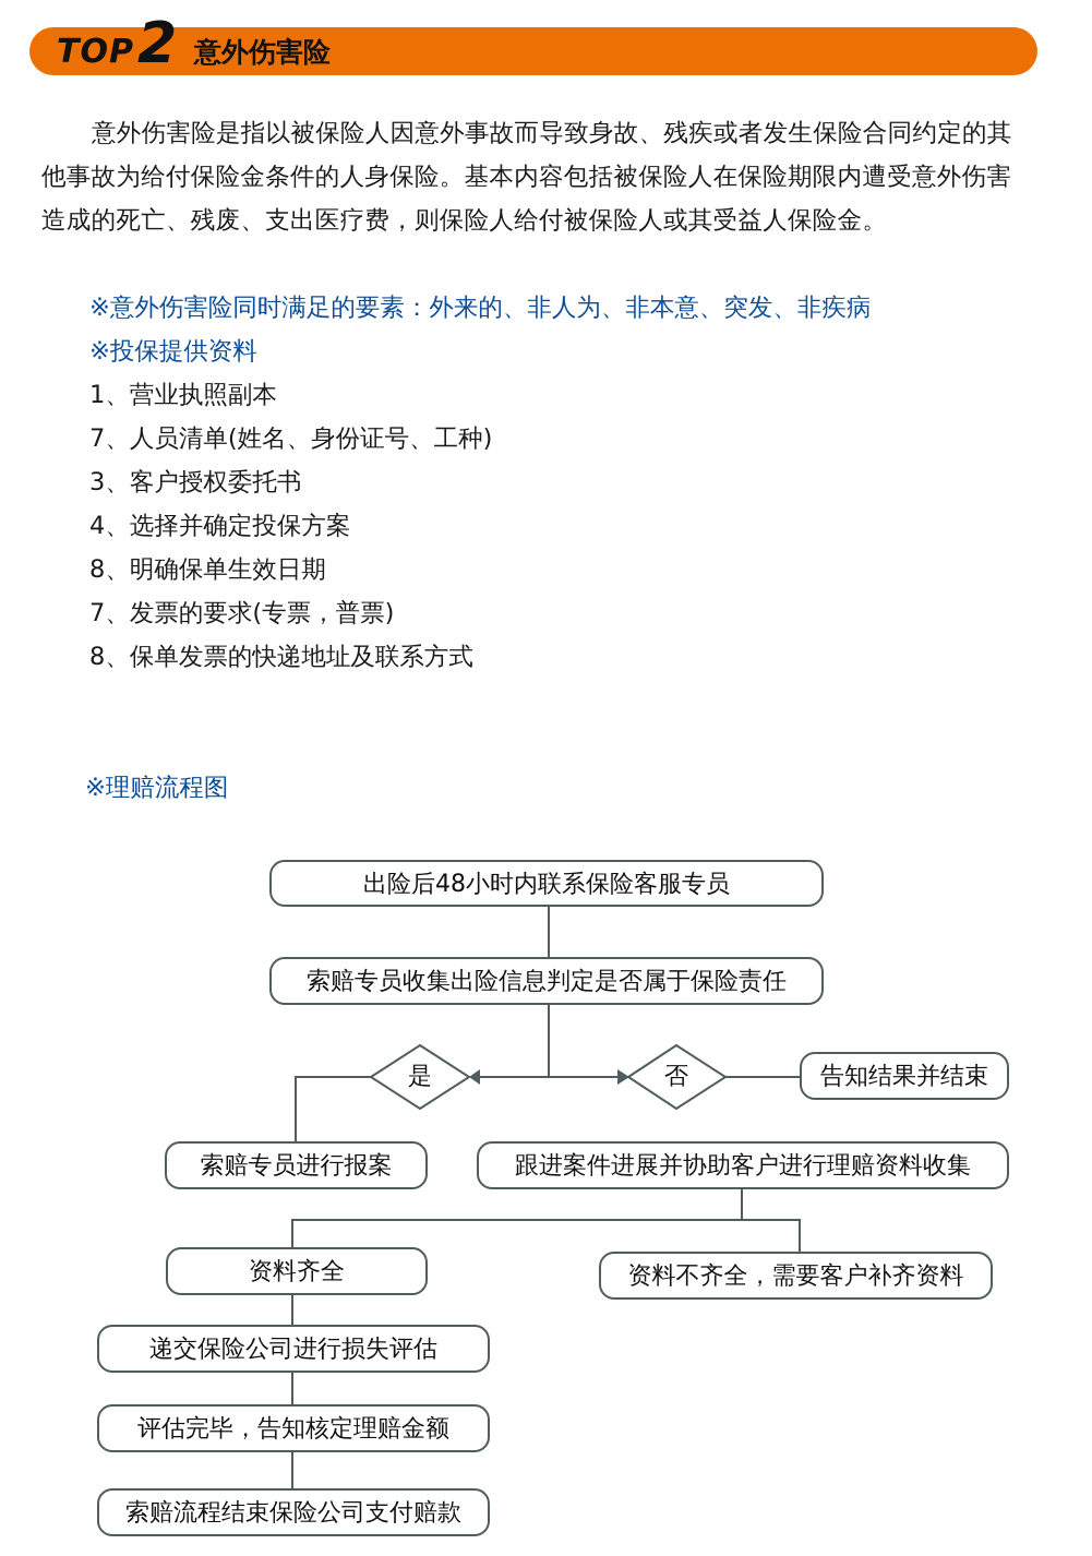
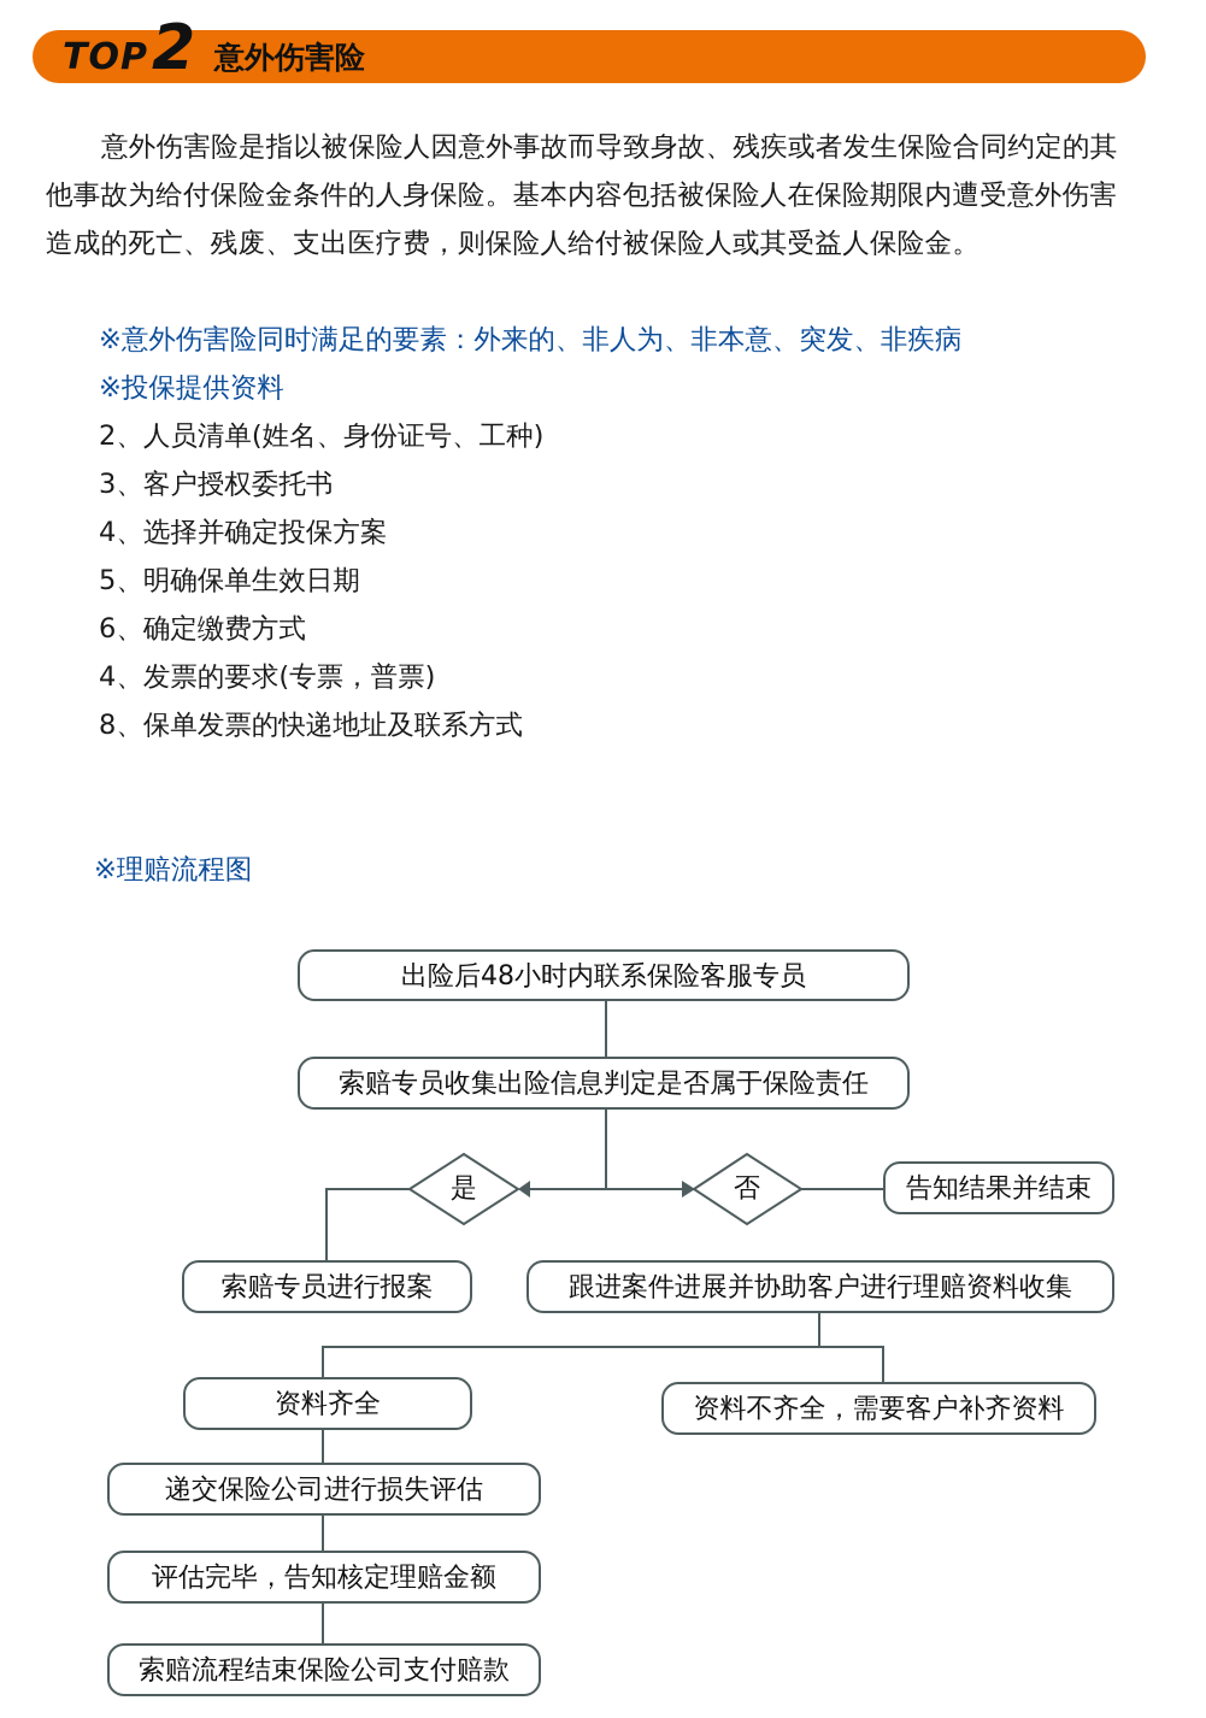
  TOP
  2
  意外伤害险
  意外伤害险是指以被保险人因意外事故而导致身故、残疾或者发生保险合同约定的其他事故为给付保险金条件的人身保险。基本内容包括被保险人在保险期限内遭受意外伤害造成的死亡、残废、支出医疗费，则保险人给付被保险人或其受益人保险金。
  ※意外伤害险同时满足的要素：外来的、非人为、非本意、突发、非疾病
  ※投保提供资料
- 1、营业执照副本
- 7、人员清单(姓名、身份证号、工种)
+ 2、人员清单(姓名、身份证号、工种)
  3、客户授权委托书
  4、选择并确定投保方案
- 8、明确保单生效日期
+ 5、明确保单生效日期
+ 6、确定缴费方式
- 7、发票的要求(专票，普票)
+ 4、发票的要求(专票，普票)
  8、保单发票的快递地址及联系方式
  ※理赔流程图
  出险后48小时内联系保险客服专员
  索赔专员收集出险信息判定是否属于保险责任
  是
  否
  告知结果并结束
  索赔专员进行报案
  跟进案件进展并协助客户进行理赔资料收集
  资料齐全
  资料不齐全，需要客户补齐资料
  递交保险公司进行损失评估
  评估完毕，告知核定理赔金额
  索赔流程结束保险公司支付赔款
